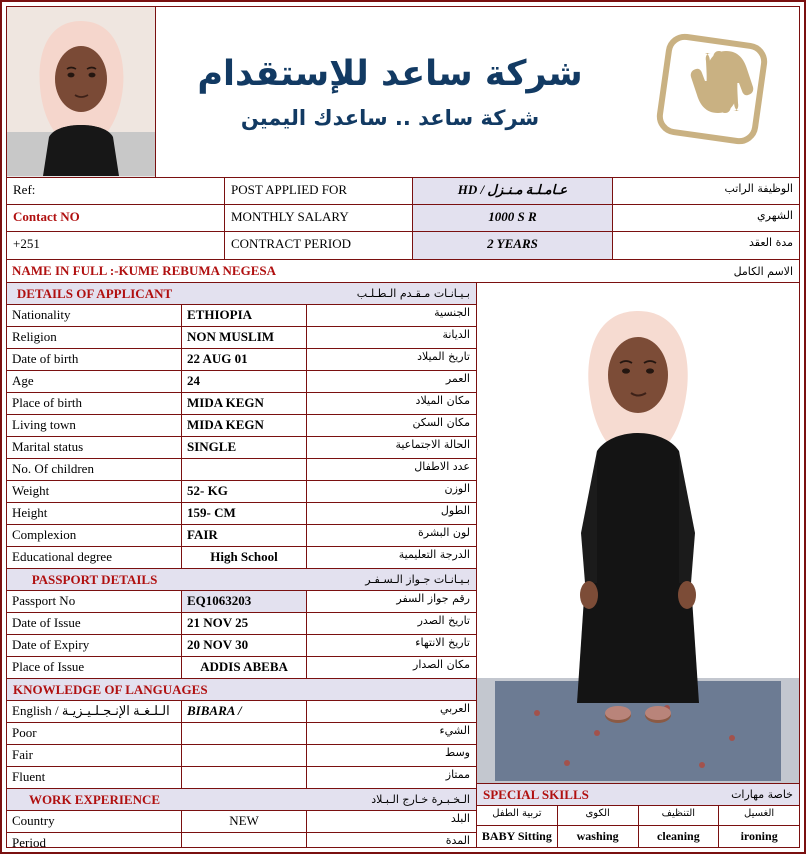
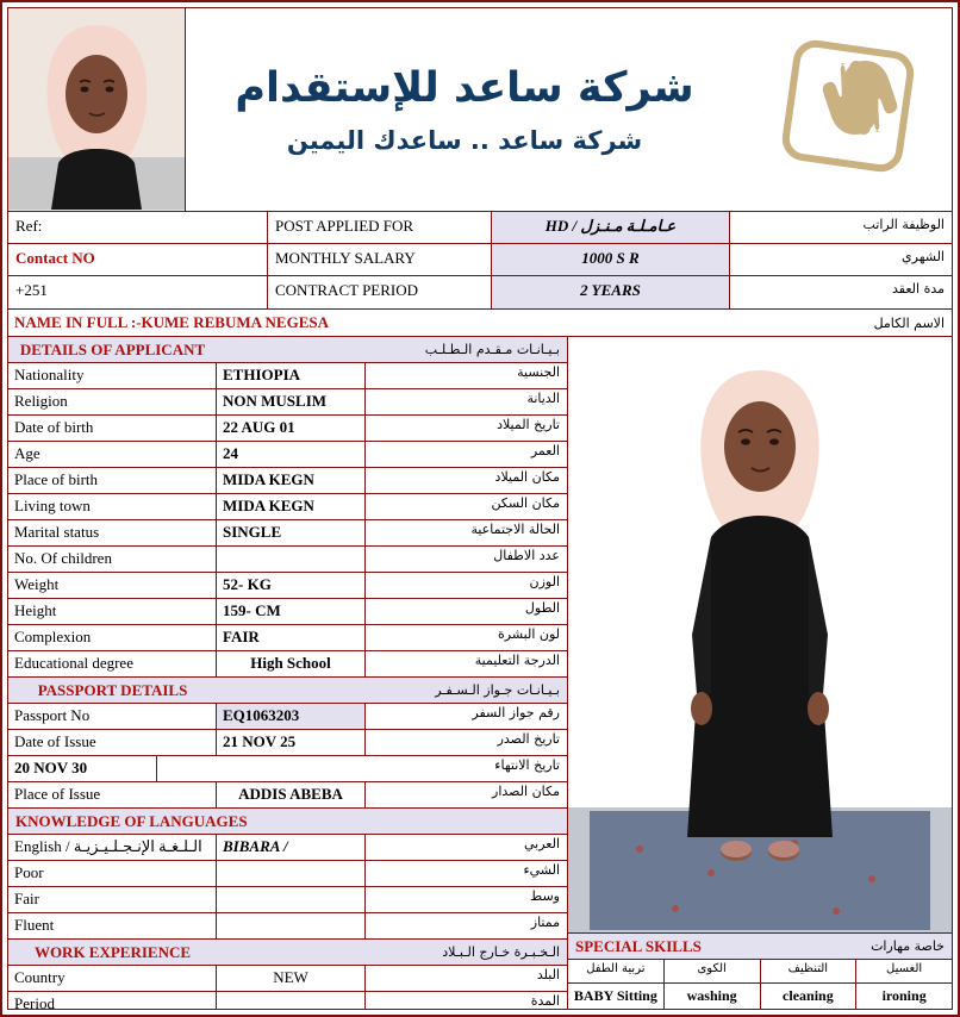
  شركة ساعد للإستقدام
  شركة ساعد .. ساعدك اليمين
  Ref:
  POST APPLIED FOR
  HD / عـامـلـة مـنـزل
  الوظيفة الراتب
  Contact NO
  MONTHLY SALARY
  1000 S R
  الشهري
  +251
  CONTRACT PERIOD
  2 YEARS
  مدة العقد
  NAME IN FULL :-KUME REBUMA NEGESA
  الاسم الكامل
  DETAILS OF APPLICANT
  بـيـانـات مـقـدم الـطـلـب
  Nationality
  ETHIOPIA
  الجنسية
  Religion
  NON MUSLIM
  الديانة
  Date of birth
  22 AUG 01
  تاريخ الميلاد
  Age
  24
  العمر
  Place of birth
  MIDA KEGN
  مكان الميلاد
  Living town
  MIDA KEGN
  مكان السكن
  Marital status
  SINGLE
  الحالة الاجتماعية
  No. Of children
  عدد الاطفال
  Weight
  52- KG
  الوزن
  Height
  159- CM
  الطول
  Complexion
  FAIR
  لون البشرة
  Educational degree
  High School
  الدرجة التعليمية
  PASSPORT DETAILS
  بـيـانـات جـواز الـسـفـر
  Passport No
  EQ1063203
  رقم جواز السفر
  Date of Issue
  21 NOV 25
  تاريخ الصدر
- Date of Expiry
  20 NOV 30
  تاريخ الانتهاء
  Place of Issue
  ADDIS ABEBA
  مكان الصدار
  KNOWLEDGE OF LANGUAGES
  English / الـلـغـة الإنـجـلـيـزيـة
  BIBARA /
  العربي
  Poor
  الشيء
  Fair
  وسط
  Fluent
  ممتاز
  WORK EXPERIENCE
  الـخـبـرة خـارج الـبـلاد
  Country
  NEW
  البلد
  Period
  المدة
  SPECIAL SKILLS
  خاصة مهارات
  الغسيل
  التنظيف
  الكوى
  تربية الطفل
  BABY Sitting
  washing
  cleaning
  ironing
